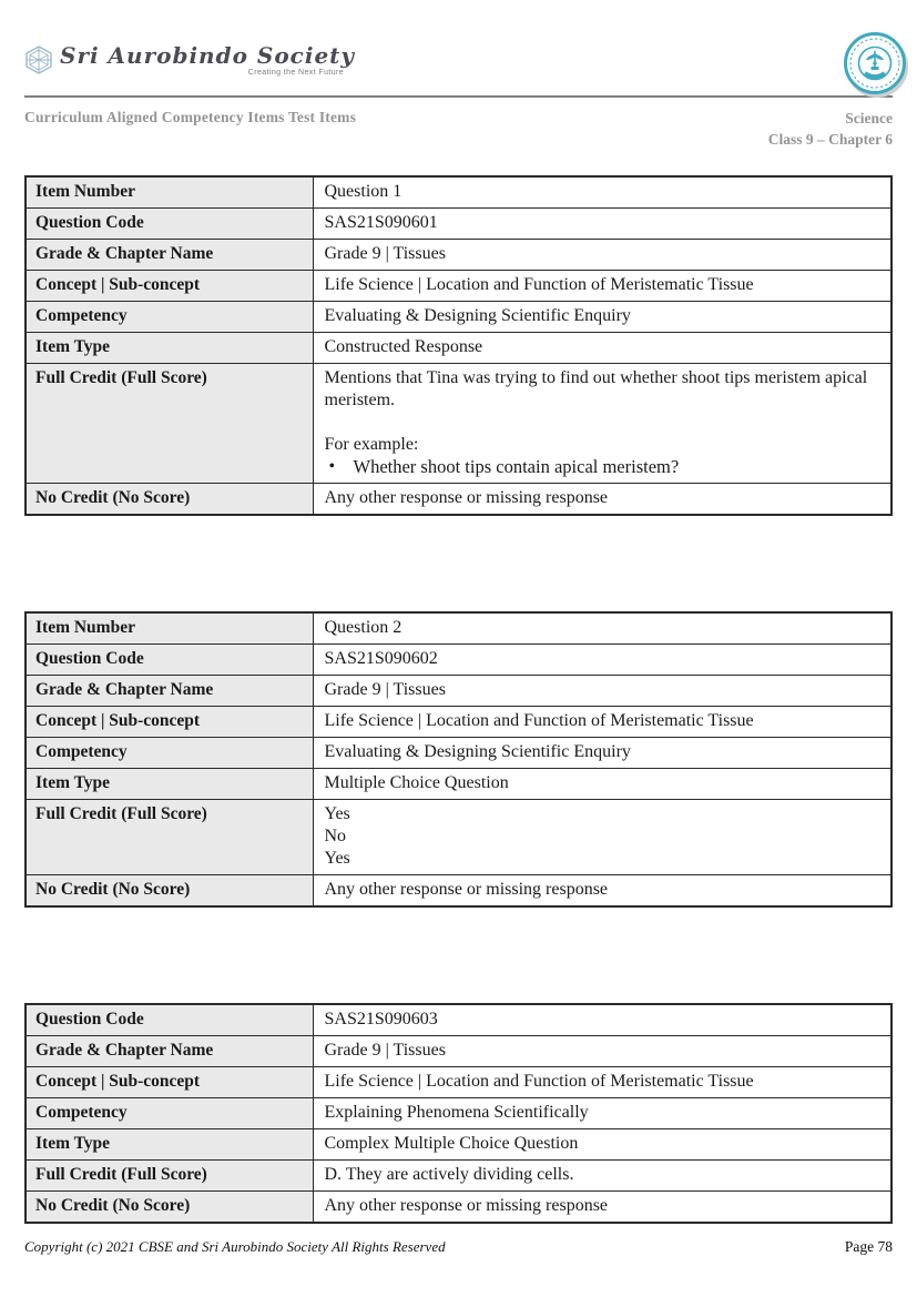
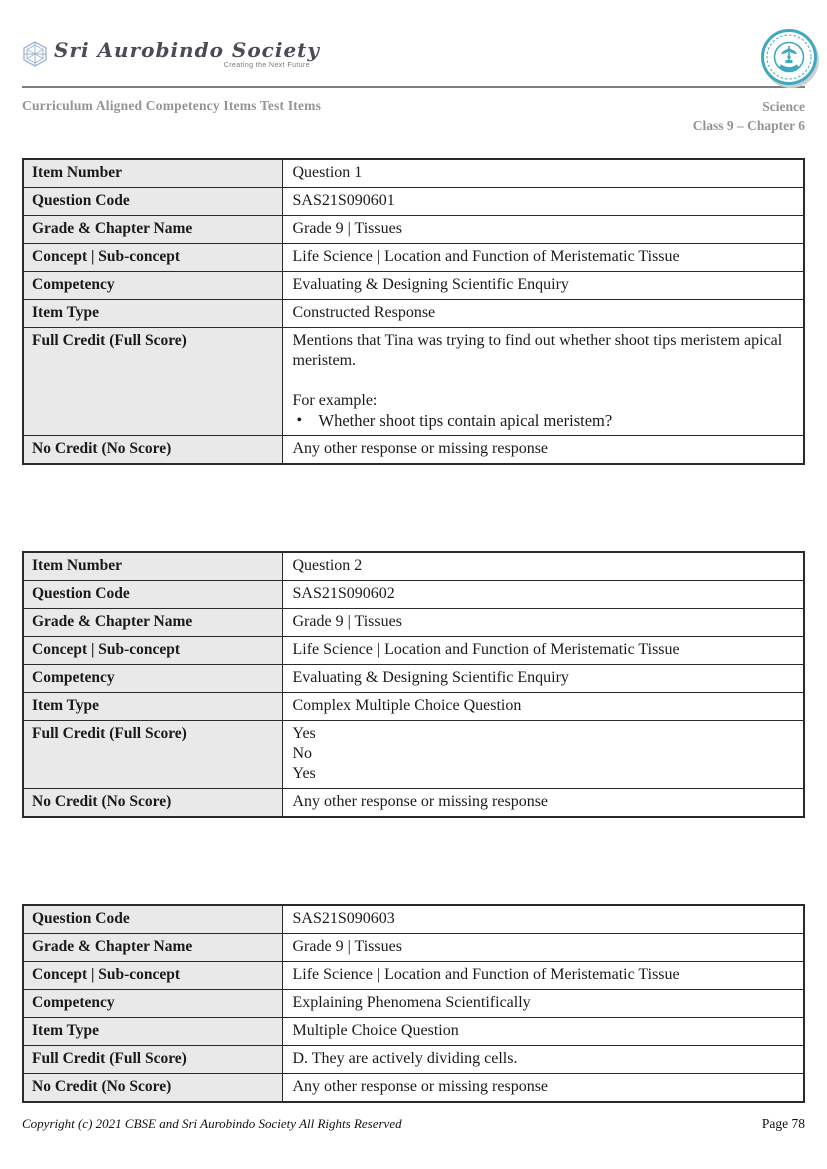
  Sri Aurobindo Society
  Curriculum Aligned Competency Items Test Items
  Science
  Class 9 – Chapter 6
  Item Number	Question 1
  Question Code	SAS21S090601
  Grade & Chapter Name	Grade 9 | Tissues
  Concept | Sub-concept	Life Science | Location and Function of Meristematic Tissue
  Competency	Evaluating & Designing Scientific Enquiry
  Item Type	Constructed Response
  Full Credit (Full Score)	Mentions that Tina was trying to find out whether shoot tips meristem apical meristem. For example: • Whether shoot tips contain apical meristem?
  No Credit (No Score)	Any other response or missing response
  Item Number	Question 2
  Question Code	SAS21S090602
  Grade & Chapter Name	Grade 9 | Tissues
  Concept | Sub-concept	Life Science | Location and Function of Meristematic Tissue
  Competency	Evaluating & Designing Scientific Enquiry
- Item Type	Multiple Choice Question
+ Item Type	Complex Multiple Choice Question
  Full Credit (Full Score)	Yes No Yes
  No Credit (No Score)	Any other response or missing response
  Question Code	SAS21S090603
  Grade & Chapter Name	Grade 9 | Tissues
  Concept | Sub-concept	Life Science | Location and Function of Meristematic Tissue
  Competency	Explaining Phenomena Scientifically
- Item Type	Complex Multiple Choice Question
+ Item Type	Multiple Choice Question
  Full Credit (Full Score)	D. They are actively dividing cells.
  No Credit (No Score)	Any other response or missing response
  Copyright (c) 2021 CBSE and Sri Aurobindo Society All Rights Reserved
  Page 78
